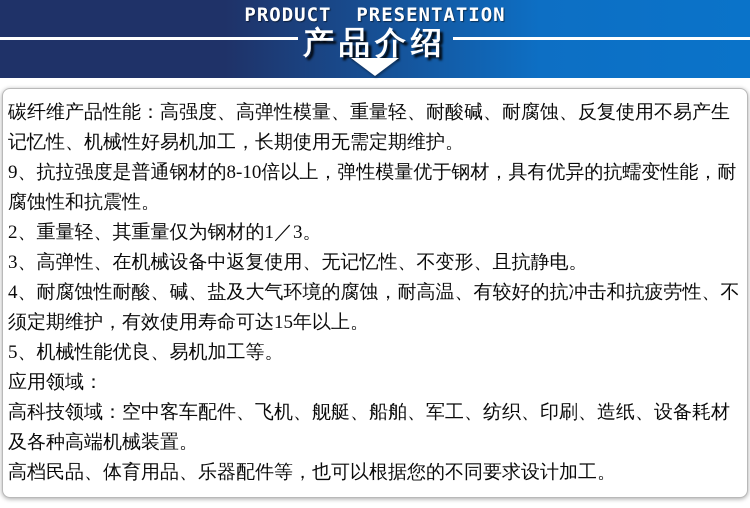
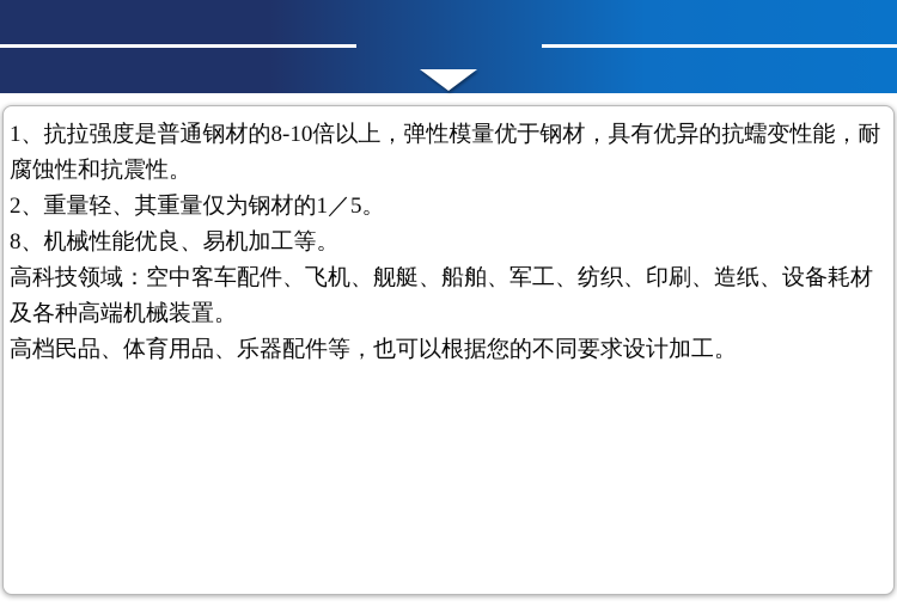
- PRODUCT PRESENTATION
- 产品介绍
- 碳纤维产品性能：高强度、高弹性模量、重量轻、耐酸碱、耐腐蚀、反复使用不易产生记忆性、机械性好易机加工，长期使用无需定期维护。
- 9、抗拉强度是普通钢材的8-10倍以上，弹性模量优于钢材，具有优异的抗蠕变性能，耐腐蚀性和抗震性。
+ 1、抗拉强度是普通钢材的8-10倍以上，弹性模量优于钢材，具有优异的抗蠕变性能，耐腐蚀性和抗震性。
- 2、重量轻、其重量仅为钢材的1／3。
+ 2、重量轻、其重量仅为钢材的1／5。
- 3、高弹性、在机械设备中返复使用、无记忆性、不变形、且抗静电。
- 4、耐腐蚀性耐酸、碱、盐及大气环境的腐蚀，耐高温、有较好的抗冲击和抗疲劳性、不须定期维护，有效使用寿命可达15年以上。
- 5、机械性能优良、易机加工等。
+ 8、机械性能优良、易机加工等。
- 应用领域：
  高科技领域：空中客车配件、飞机、舰艇、船舶、军工、纺织、印刷、造纸、设备耗材及各种高端机械装置。
  高档民品、体育用品、乐器配件等，也可以根据您的不同要求设计加工。
